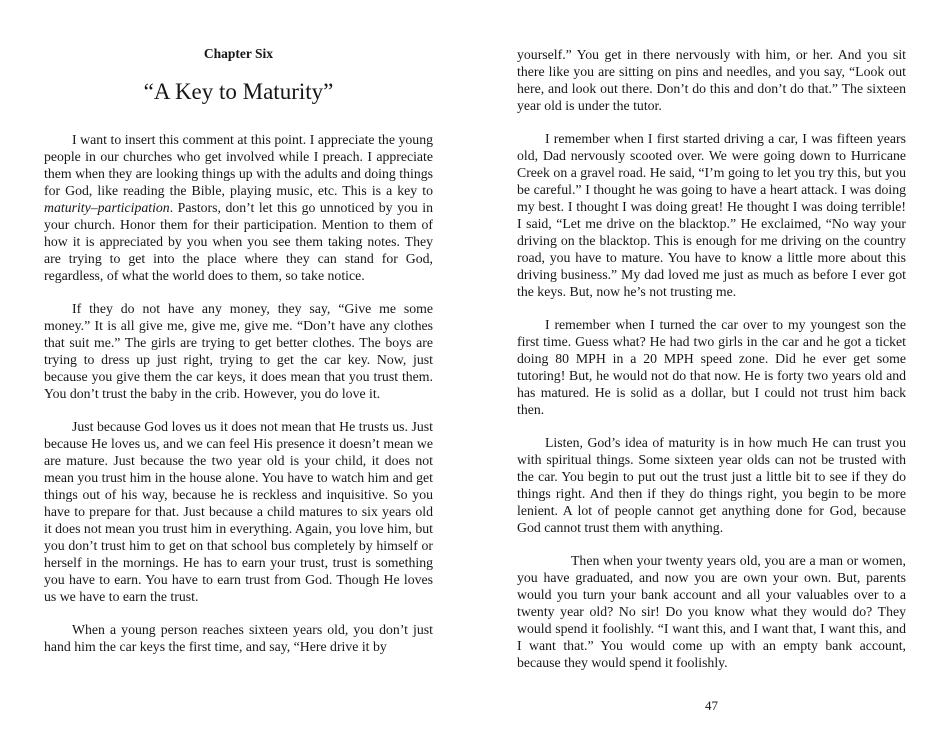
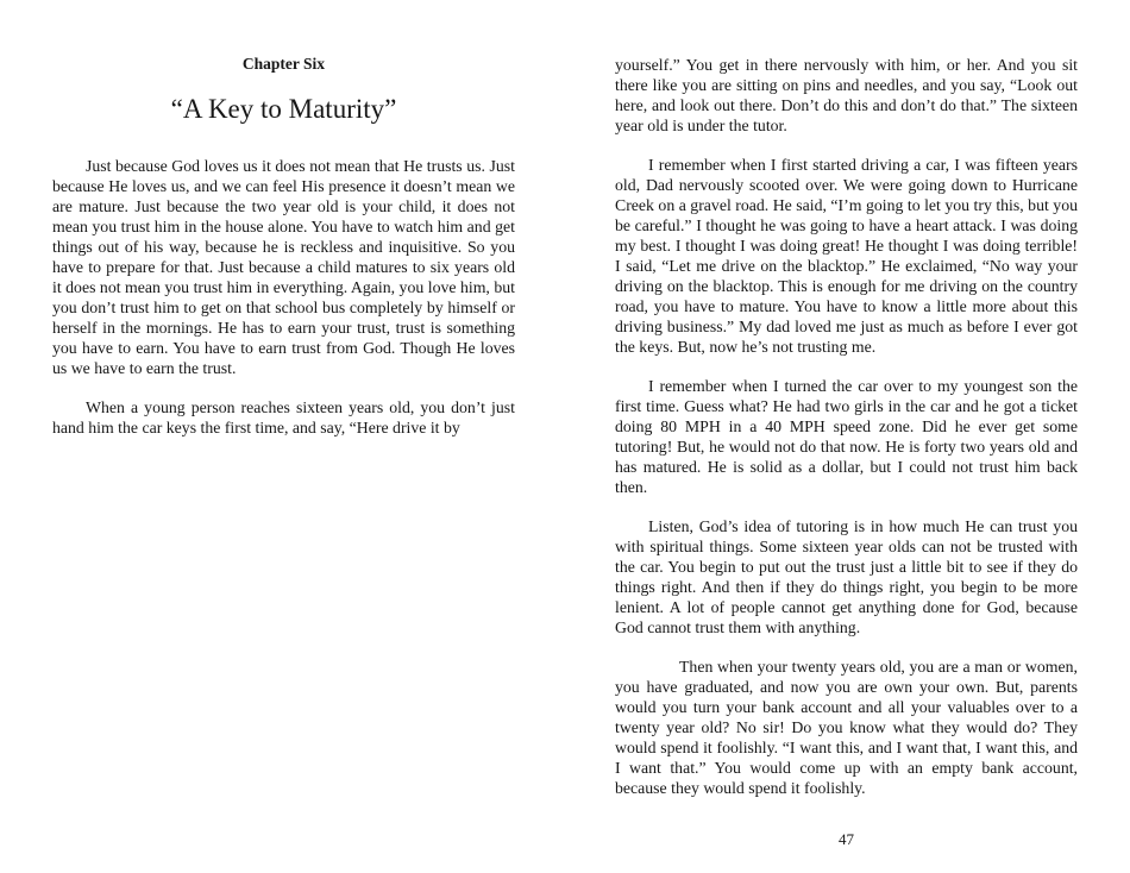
  Chapter Six
  “A Key to Maturity”
- I want to insert this comment at this point. I appreciate the young people in our churches who get involved while I preach. I appreciate them when they are looking things up with the adults and doing things for God, like reading the Bible, playing music, etc. This is a key to maturity–participation. Pastors, don’t let this go unnoticed by you in your church. Honor them for their participation. Mention to them of how it is appreciated by you when you see them taking notes. They are trying to get into the place where they can stand for God, regardless, of what the world does to them, so take notice.
- If they do not have any money, they say, “Give me some money.” It is all give me, give me, give me. “Don’t have any clothes that suit me.” The girls are trying to get better clothes. The boys are trying to dress up just right, trying to get the car key. Now, just because you give them the car keys, it does mean that you trust them. You don’t trust the baby in the crib. However, you do love it.
  Just because God loves us it does not mean that He trusts us. Just because He loves us, and we can feel His presence it doesn’t mean we are mature. Just because the two year old is your child, it does not mean you trust him in the house alone. You have to watch him and get things out of his way, because he is reckless and inquisitive. So you have to prepare for that. Just because a child matures to six years old it does not mean you trust him in everything. Again, you love him, but you don’t trust him to get on that school bus completely by himself or herself in the mornings. He has to earn your trust, trust is something you have to earn. You have to earn trust from God. Though He loves us we have to earn the trust.
  When a young person reaches sixteen years old, you don’t just hand him the car keys the first time, and say, “Here drive it by
  yourself.” You get in there nervously with him, or her. And you sit there like you are sitting on pins and needles, and you say, “Look out here, and look out there. Don’t do this and don’t do that.” The sixteen year old is under the tutor.
  I remember when I first started driving a car, I was fifteen years old, Dad nervously scooted over. We were going down to Hurricane Creek on a gravel road. He said, “I’m going to let you try this, but you be careful.” I thought he was going to have a heart attack. I was doing my best. I thought I was doing great! He thought I was doing terrible! I said, “Let me drive on the blacktop.” He exclaimed, “No way your driving on the blacktop. This is enough for me driving on the country road, you have to mature. You have to know a little more about this driving business.” My dad loved me just as much as before I ever got the keys. But, now he’s not trusting me.
- I remember when I turned the car over to my youngest son the first time. Guess what? He had two girls in the car and he got a ticket doing 80 MPH in a 20 MPH speed zone. Did he ever get some tutoring! But, he would not do that now. He is forty two years old and has matured. He is solid as a dollar, but I could not trust him back then.
+ I remember when I turned the car over to my youngest son the first time. Guess what? He had two girls in the car and he got a ticket doing 80 MPH in a 40 MPH speed zone. Did he ever get some tutoring! But, he would not do that now. He is forty two years old and has matured. He is solid as a dollar, but I could not trust him back then.
- Listen, God’s idea of maturity is in how much He can trust you with spiritual things. Some sixteen year olds can not be trusted with the car. You begin to put out the trust just a little bit to see if they do things right. And then if they do things right, you begin to be more lenient. A lot of people cannot get anything done for God, because God cannot trust them with anything.
+ Listen, God’s idea of tutoring is in how much He can trust you with spiritual things. Some sixteen year olds can not be trusted with the car. You begin to put out the trust just a little bit to see if they do things right. And then if they do things right, you begin to be more lenient. A lot of people cannot get anything done for God, because God cannot trust them with anything.
  Then when your twenty years old, you are a man or women, you have graduated, and now you are own your own. But, parents would you turn your bank account and all your valuables over to a twenty year old? No sir! Do you know what they would do? They would spend it foolishly. “I want this, and I want that, I want this, and I want that.” You would come up with an empty bank account, because they would spend it foolishly.
  47
